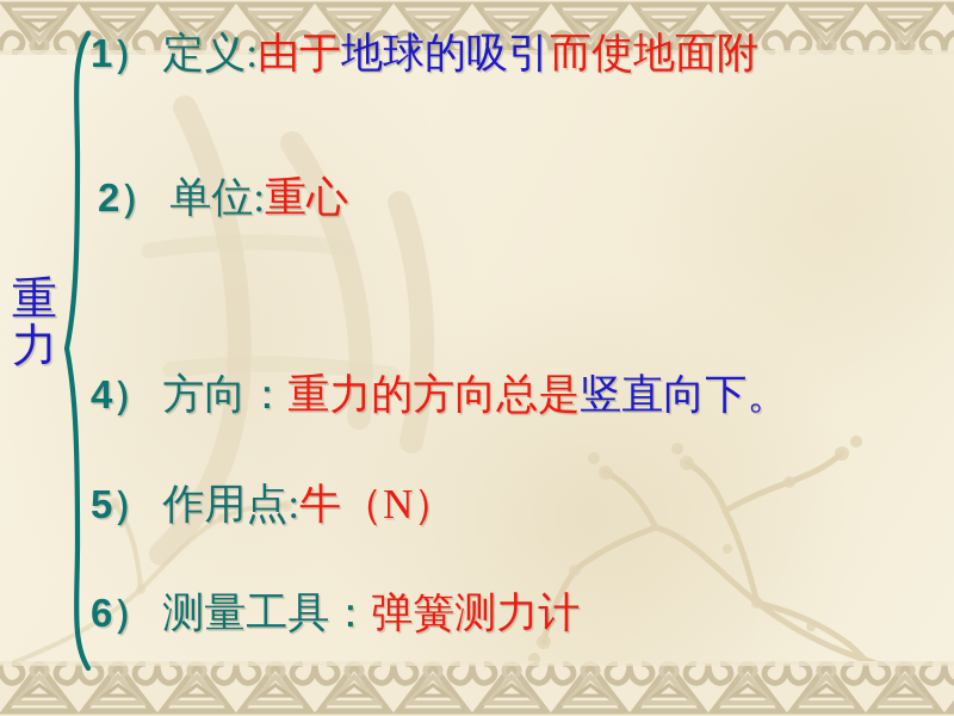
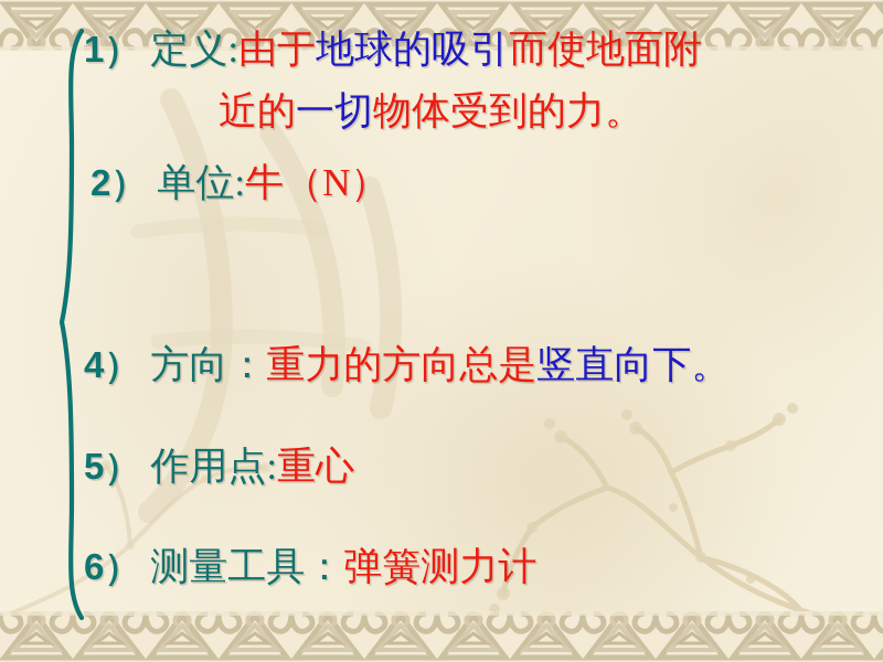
- 重
- 力
  1） 定义:由于地球的吸引而使地面附
+ 近的一切物体受到的力。
- 2） 单位:重心
+ 2） 单位:牛（N）
  4） 方向：重力的方向总是竖直向下。
- 5） 作用点:牛（N）
+ 5） 作用点:重心
  6） 测量工具：弹簧测力计
